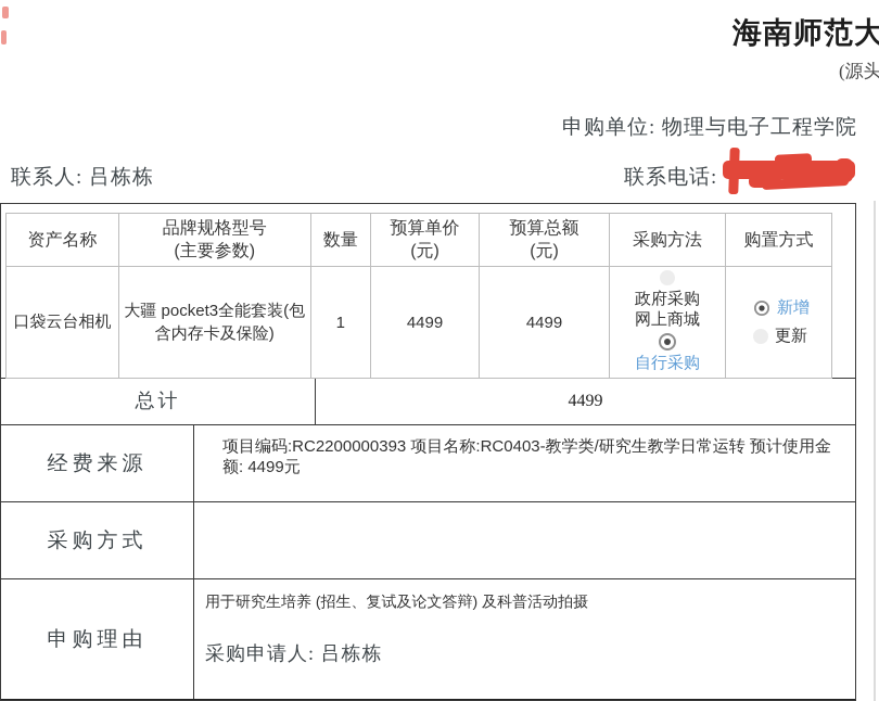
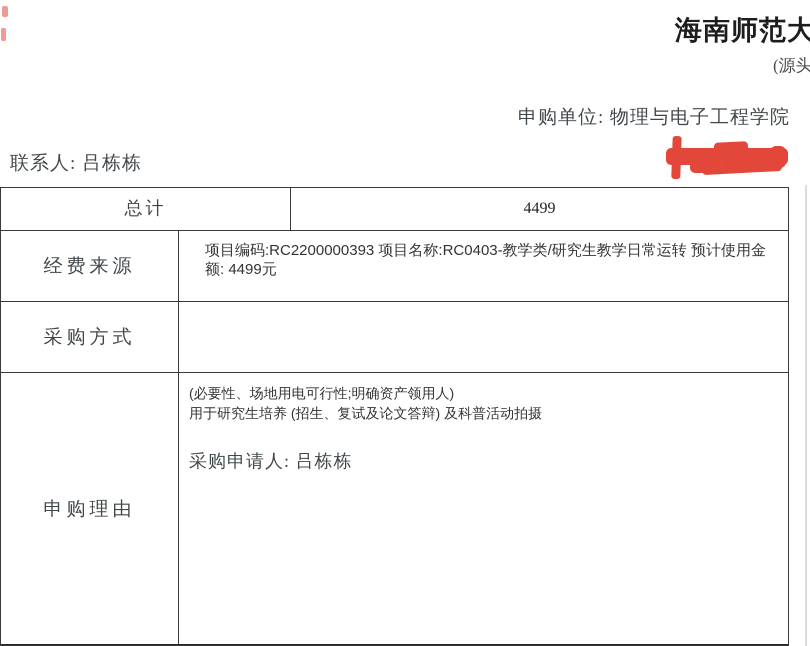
  海南师范大
  (源头
  申购单位: 物理与电子工程学院
  联系人: 吕栋栋
- 联系电话:
- 资产名称	品牌规格型号 (主要参数)	数量	预算单价 (元)	预算总额 (元)	采购方法	购置方式
- 口袋云台相机	大疆 pocket3全能套装(包含内存卡及保险)	1	4499	4499	政府采购网上商城 自行采购	新增 更新
  总计
  4499
  经费来源
  项目编码:RC2200000393 项目名称:RC0403-教学类/研究生教学日常运转 预计使用金额: 4499元
  采购方式
  申购理由
+ (必要性、场地用电可行性;明确资产领用人)
  用于研究生培养 (招生、复试及论文答辩) 及科普活动拍摄
  采购申请人: 吕栋栋
